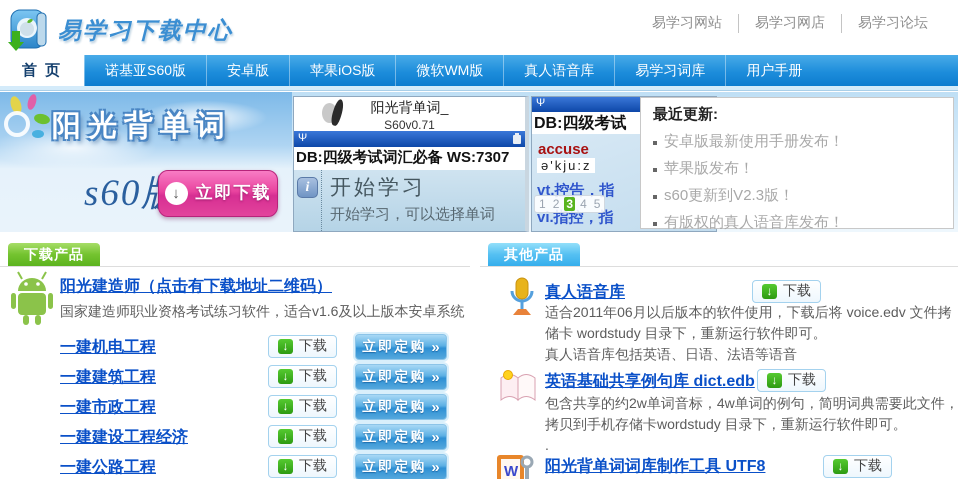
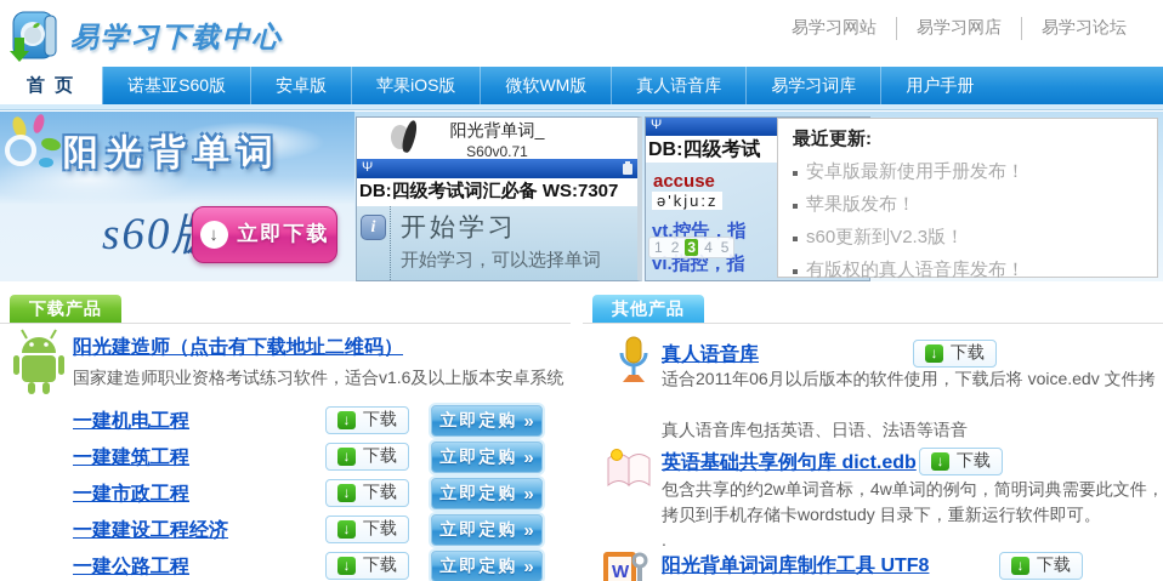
  易学习下载中心
  易学习网站
  易学习网店
  易学习论坛
  首 页
  诺基亚S60版
  安卓版
  苹果iOS版
  微软WM版
  真人语音库
  易学习词库
  用户手册
  阳光背单词
  s60
  ↓
  立即下载
  阳光背单词_
  S60v0.71
  Ψ
  DB:四级考试词汇必备 WS:7307
  i
  开始学习
  开始学习，可以选择单词
  Ψ
  DB:四级考试
  accuse
  ə'kju:z
  vt.控告，指
  vi.指控，指
  1
  2
  3
  4
  5
  最近更新:
  安卓版最新使用手册发布！
  苹果版发布！
  s60更新到V2.3版！
  有版权的真人语音库发布！
  下载产品
  其他产品
  阳光建造师（点击有下载地址二维码）
  国家建造师职业资格考试练习软件，适合v1.6及以上版本安卓系统
  一建机电工程
  ↓
  下载
  立即定购
  »
  一建建筑工程
  ↓
  下载
  立即定购
  »
  一建市政工程
  ↓
  下载
  立即定购
  »
  一建建设工程经济
  ↓
  下载
  立即定购
  »
  一建公路工程
  ↓
  下载
  立即定购
  »
  真人语音库
  ↓
  下载
  适合2011年06月以后版本的软件使用，下载后将 voice.edv 文件拷
- 储卡 wordstudy 目录下，重新运行软件即可。
  真人语音库包括英语、日语、法语等语音
  英语基础共享例句库 dict.edb
  ↓
  下载
  包含共享的约2w单词音标，4w单词的例句，简明词典需要此文件，
  拷贝到手机存储卡wordstudy 目录下，重新运行软件即可。
  .
  W
  阳光背单词词库制作工具 UTF8
  ↓
  下载
